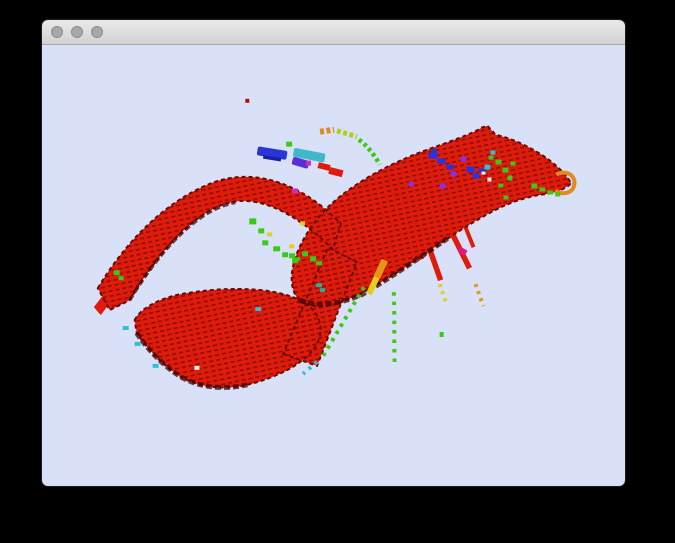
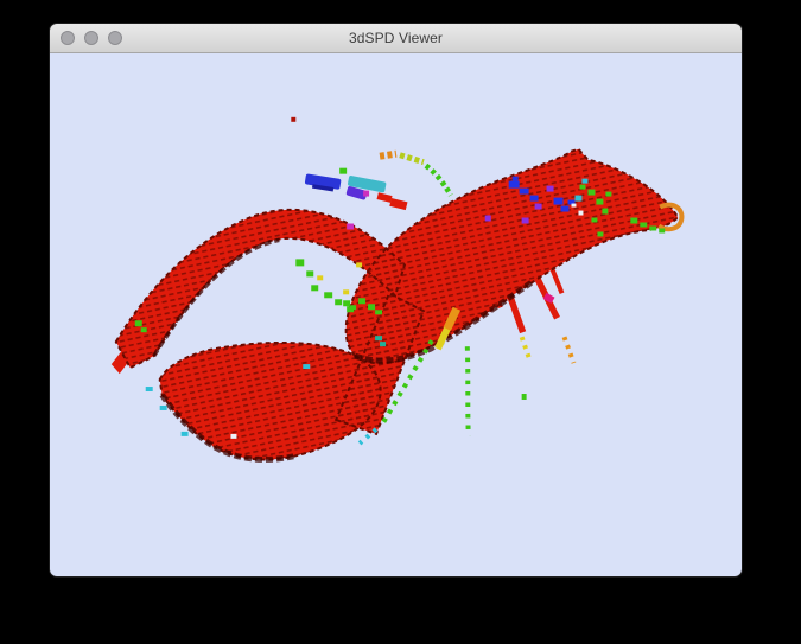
+ 3dSPD Viewer
